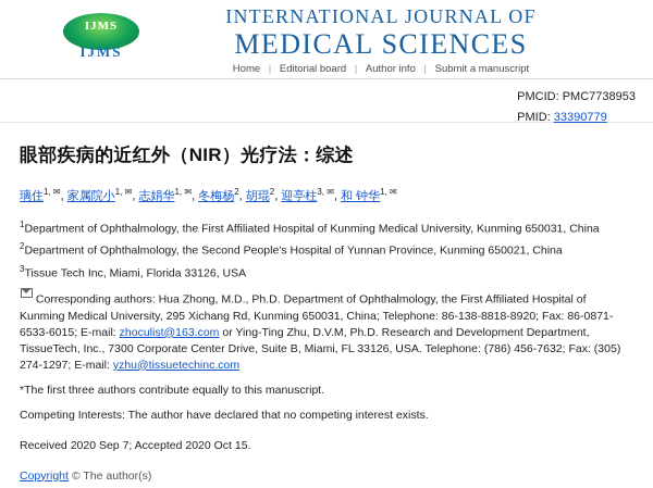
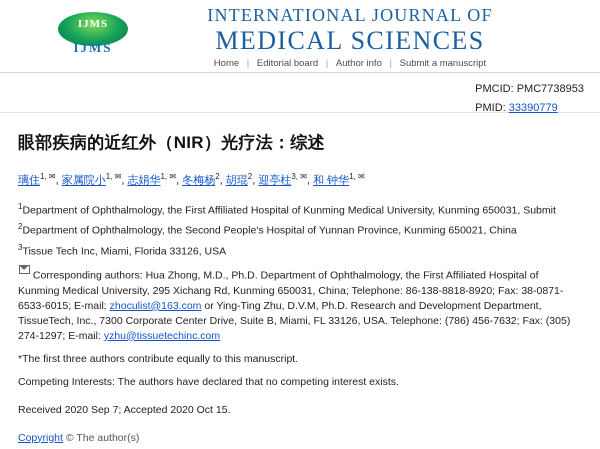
  IJMS
  IJMS
  INTERNATIONAL JOURNAL OF
  MEDICAL SCIENCES
  Home | Editorial board | Author info | Submit a manuscript
  PMCID: PMC7738953
  PMID: 33390779
  眼部疾病的近红外（NIR）光疗法：综述
  璃住1, ✉, 家属院小1, ✉, 志娟华1, ✉, 冬梅杨2, 胡琨2, 迎亭柱3, ✉, 和 钟华1, ✉
- 1Department of Ophthalmology, the First Affiliated Hospital of Kunming Medical University, Kunming 650031, China
+ 1Department of Ophthalmology, the First Affiliated Hospital of Kunming Medical University, Kunming 650031, Submit
  2Department of Ophthalmology, the Second People's Hospital of Yunnan Province, Kunming 650021, China
  3Tissue Tech Inc, Miami, Florida 33126, USA
- Corresponding authors: Hua Zhong, M.D., Ph.D. Department of Ophthalmology, the First Affiliated Hospital of Kunming Medical University, 295 Xichang Rd, Kunming 650031, China; Telephone: 86-138-8818-8920; Fax: 86-0871-6533-6015; E-mail: zhoculist@163.com or Ying-Ting Zhu, D.V.M, Ph.D. Research and Development Department, TissueTech, Inc., 7300 Corporate Center Drive, Suite B, Miami, FL 33126, USA. Telephone: (786) 456-7632; Fax: (305) 274-1297; E-mail: yzhu@tissuetechinc.com
+ Corresponding authors: Hua Zhong, M.D., Ph.D. Department of Ophthalmology, the First Affiliated Hospital of Kunming Medical University, 295 Xichang Rd, Kunming 650031, China; Telephone: 86-138-8818-8920; Fax: 38-0871-6533-6015; E-mail: zhoculist@163.com or Ying-Ting Zhu, D.V.M, Ph.D. Research and Development Department, TissueTech, Inc., 7300 Corporate Center Drive, Suite B, Miami, FL 33126, USA. Telephone: (786) 456-7632; Fax: (305) 274-1297; E-mail: yzhu@tissuetechinc.com
  *The first three authors contribute equally to this manuscript.
- Competing Interests: The author have declared that no competing interest exists.
+ Competing Interests: The authors have declared that no competing interest exists.
  Received 2020 Sep 7; Accepted 2020 Oct 15.
  Copyright © The author(s)
